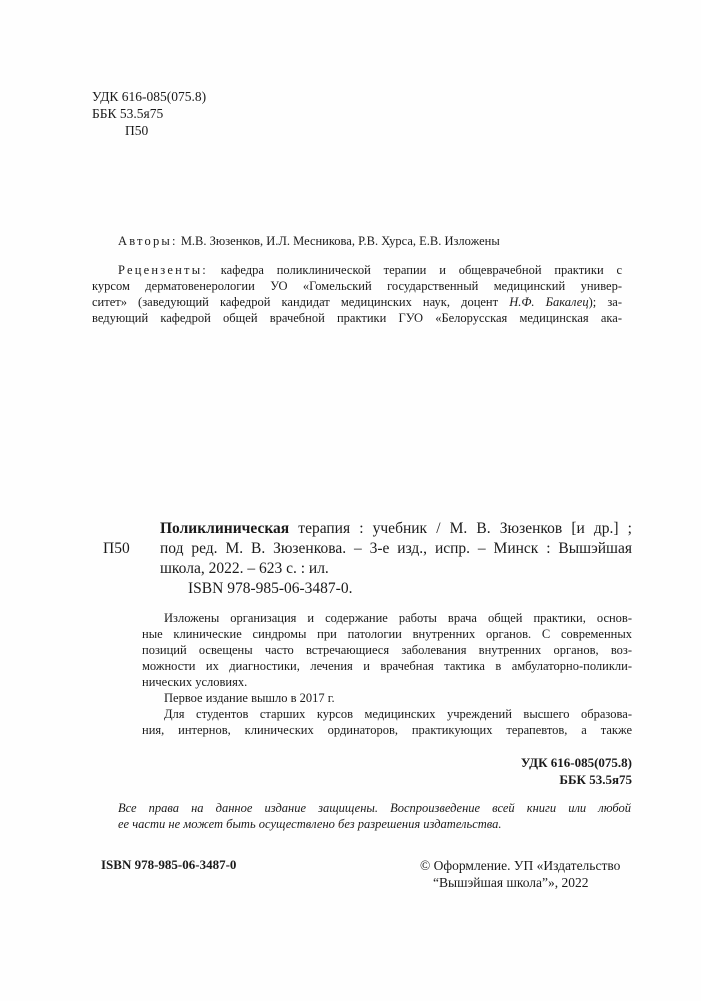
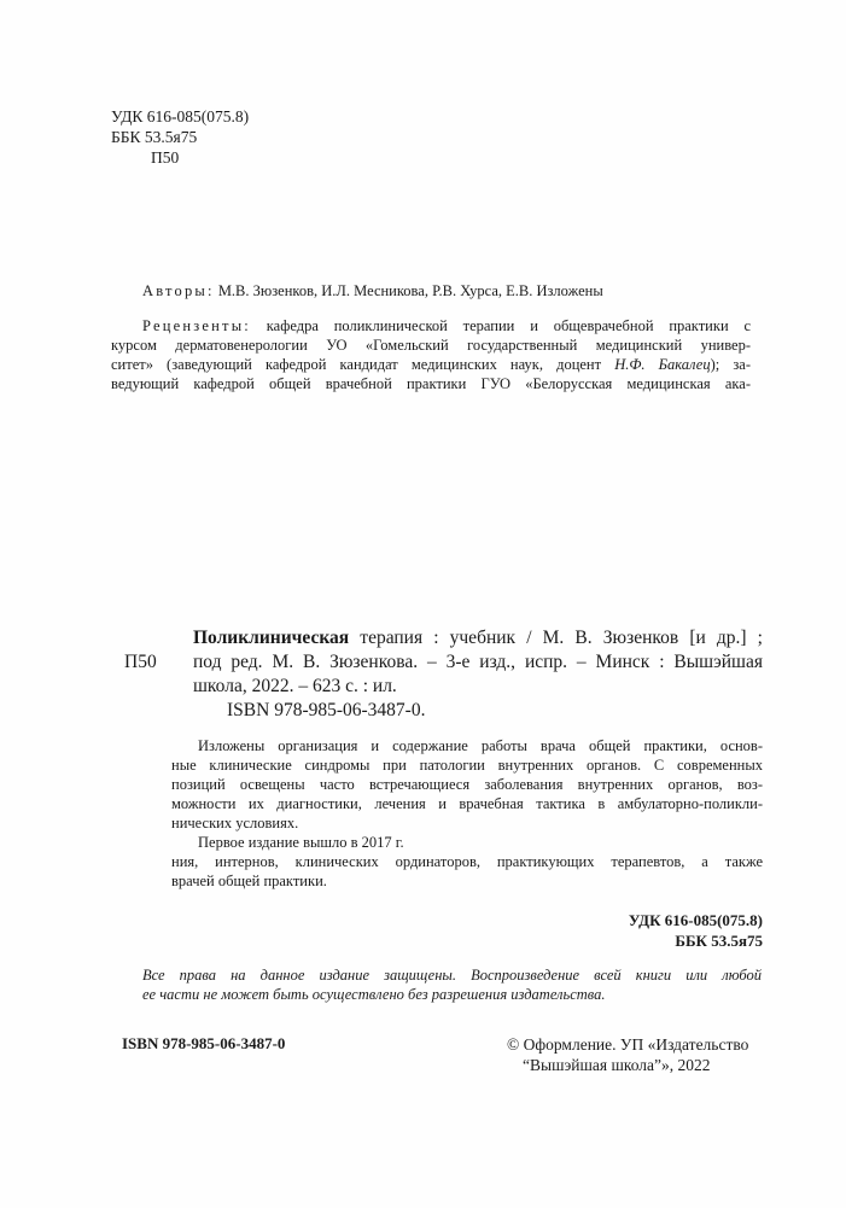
  УДК 616-085(075.8)
  ББК 53.5я75
  П50
  Авторы: М.В. Зюзенков, И.Л. Месникова, Р.В. Хурса, Е.В. Изложены
  Рецензенты: кафедра поликлинической терапии и общеврачебной практики с
  курсом дерматовенерологии УО «Гомельский государственный медицинский универ-
  ситет» (заведующий кафедрой кандидат медицинских наук, доцент Н.Ф. Бакалец); за-
  ведующий кафедрой общей врачебной практики ГУО «Белорусская медицинская ака-
  П50
  Поликлиническая терапия : учебник / М. В. Зюзенков [и др.] ;
  под ред. М. В. Зюзенкова. – 3-е изд., испр. – Минск : Вышэйшая
  школа, 2022. – 623 с. : ил.
  ISBN 978-985-06-3487-0.
  Изложены организация и содержание работы врача общей практики, основ-
  ные клинические синдромы при патологии внутренних органов. С современных
  позиций освещены часто встречающиеся заболевания внутренних органов, воз-
  можности их диагностики, лечения и врачебная тактика в амбулаторно-поликли-
  нических условиях.
  Первое издание вышло в 2017 г.
- Для студентов старших курсов медицинских учреждений высшего образова-
  ния, интернов, клинических ординаторов, практикующих терапевтов, а также
+ врачей общей практики.
  УДК 616-085(075.8)
  ББК 53.5я75
  Все права на данное издание защищены. Воспроизведение всей книги или любой
  ее части не может быть осуществлено без разрешения издательства.
  ISBN 978-985-06-3487-0
  © Оформление. УП «Издательство
  “Вышэйшая школа”», 2022
